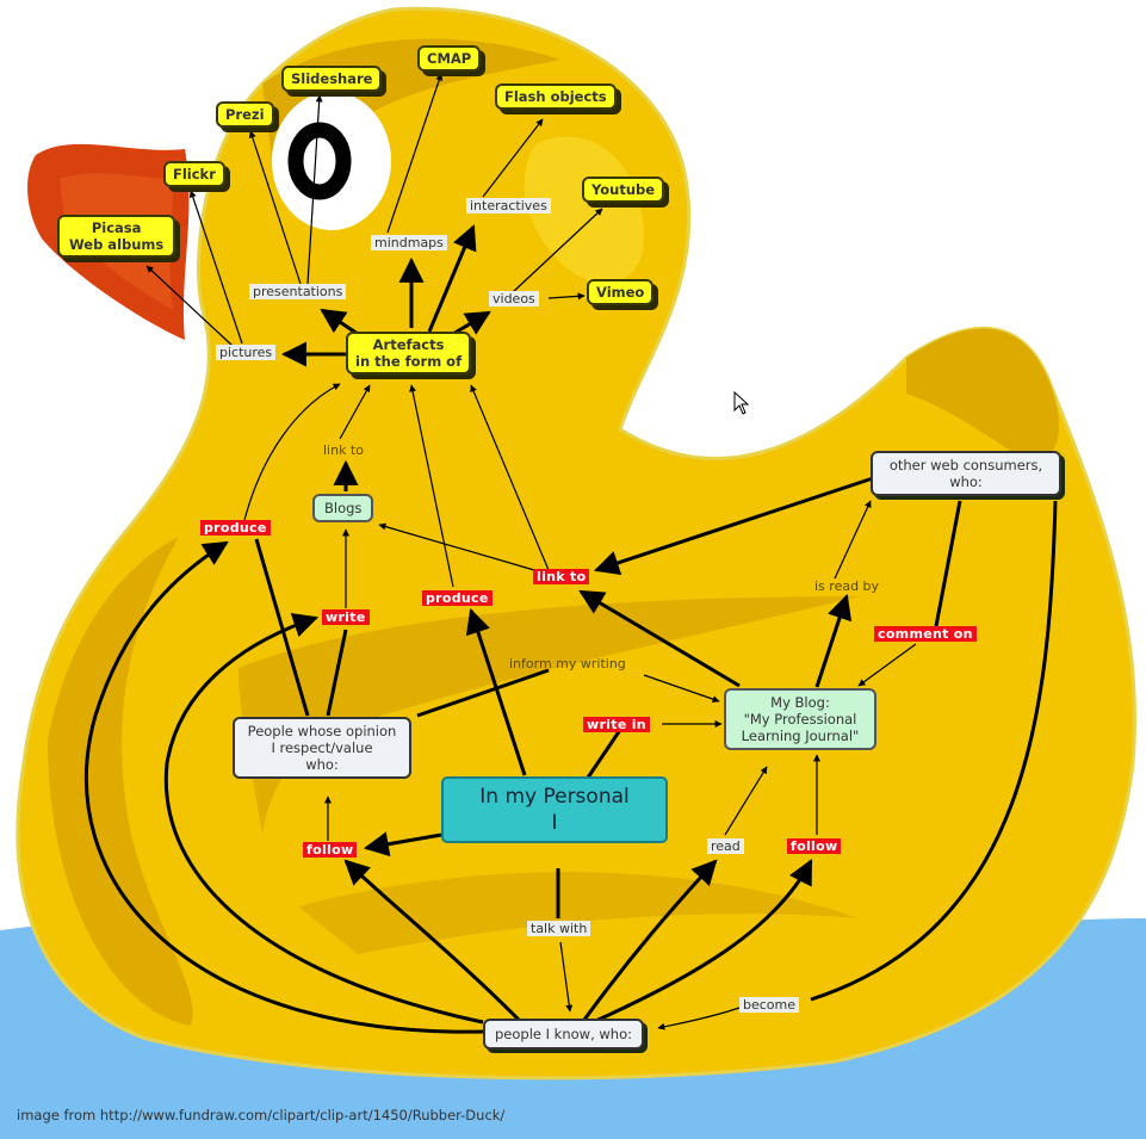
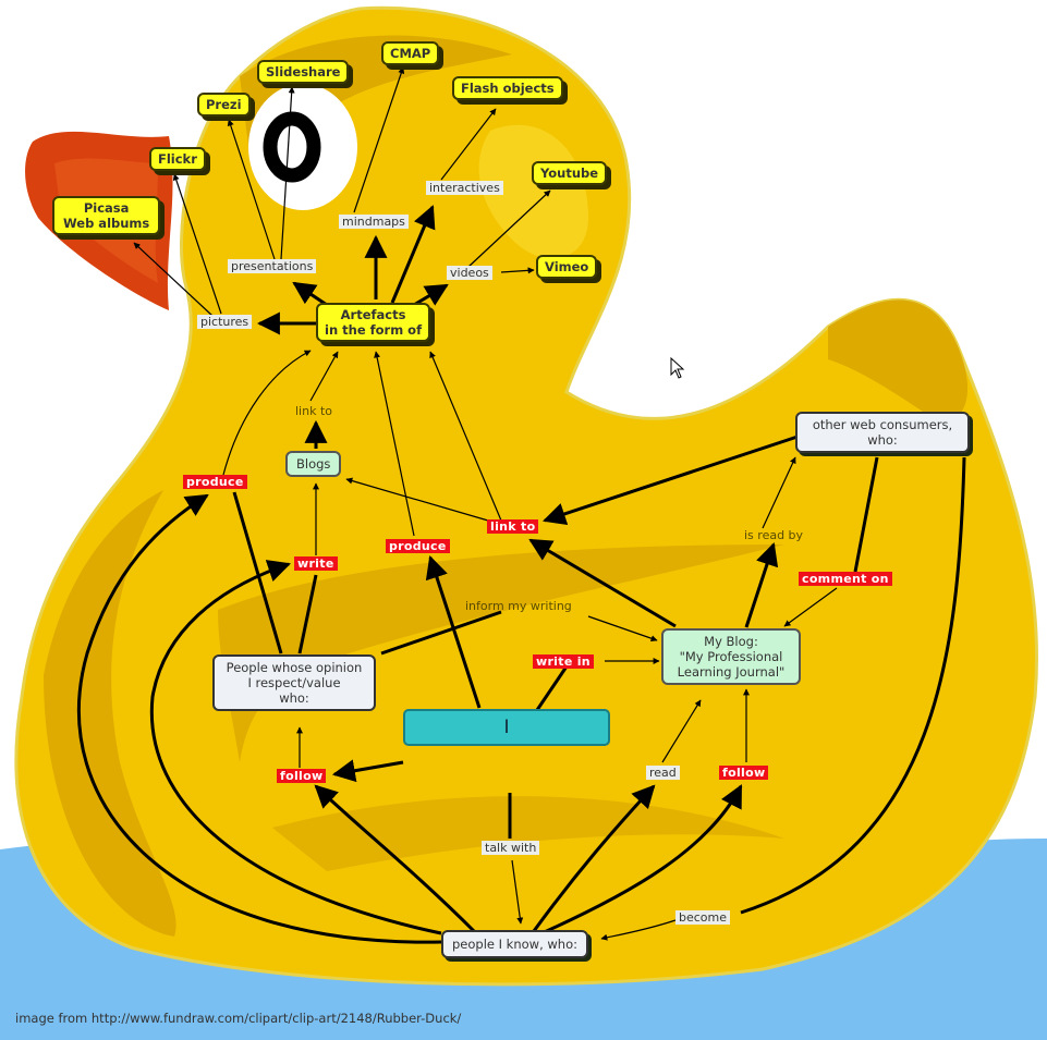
  Slideshare
  CMAP
  Prezi
  Flash objects
  Flickr
  Youtube
  Picasa
  Web albums
  Vimeo
  Artefacts
  in the form of
  Blogs
  other web consumers,
  who:
  My Blog:
  "My Professional
  Learning Journal"
  People whose opinion
  I respect/value
  who:
- In my Personal
  I
  people I know, who:
  presentations
  mindmaps
  interactives
  videos
  pictures
  link to
  produce
  produce
  link to
  write
  is read by
  comment on
  inform my writing
  write in
  follow
  read
  follow
  talk with
  become
- image from http://www.fundraw.com/clipart/clip-art/1450/Rubber-Duck/
+ image from http://www.fundraw.com/clipart/clip-art/2148/Rubber-Duck/
